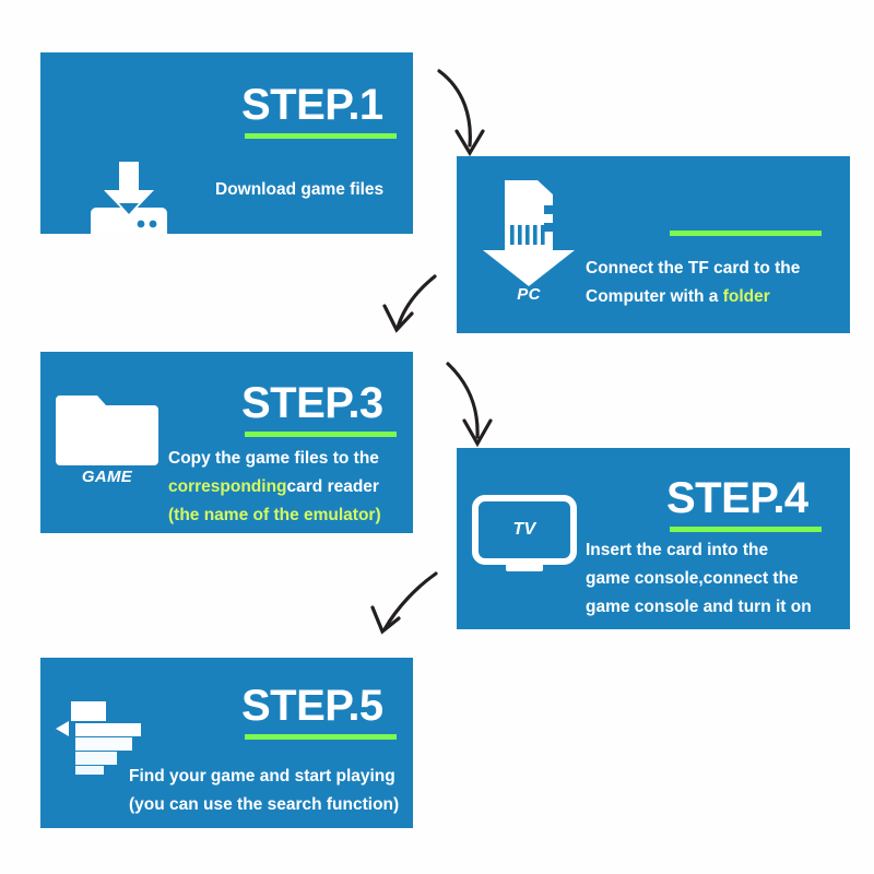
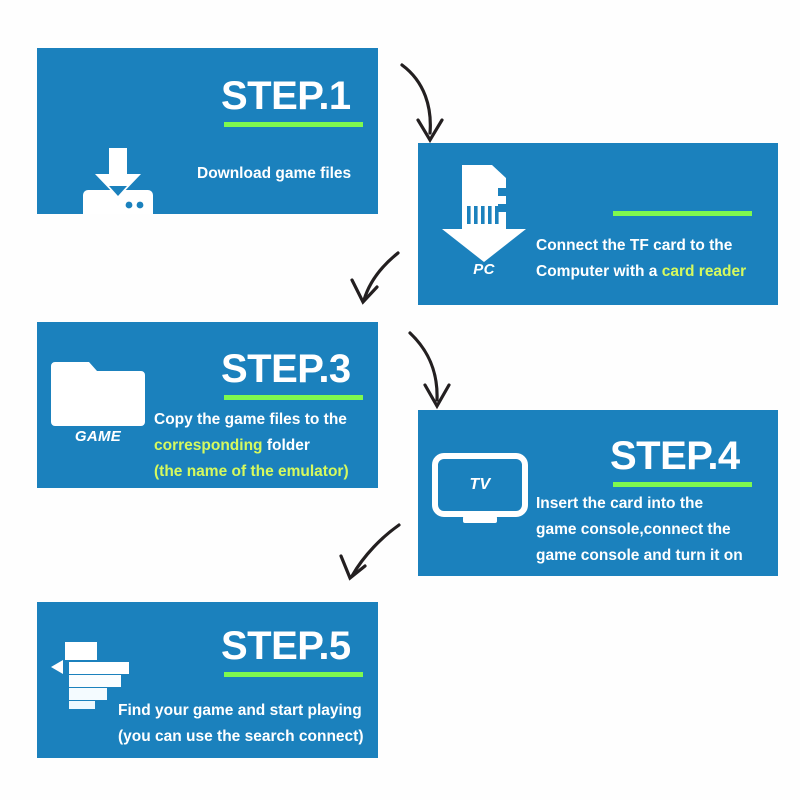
  STEP.1
  Download game files
  PC
  Connect the TF card to the
- Computer with a folder
+ Computer with a card reader
  GAME
  STEP.3
  Copy the game files to the
- correspondingcard reader
+ corresponding folder
  (the name of the emulator)
  TV
  STEP.4
  Insert the card into the
  game console,connect the
  game console and turn it on
  STEP.5
  Find your game and start playing
- (you can use the search function)
+ (you can use the search connect)
